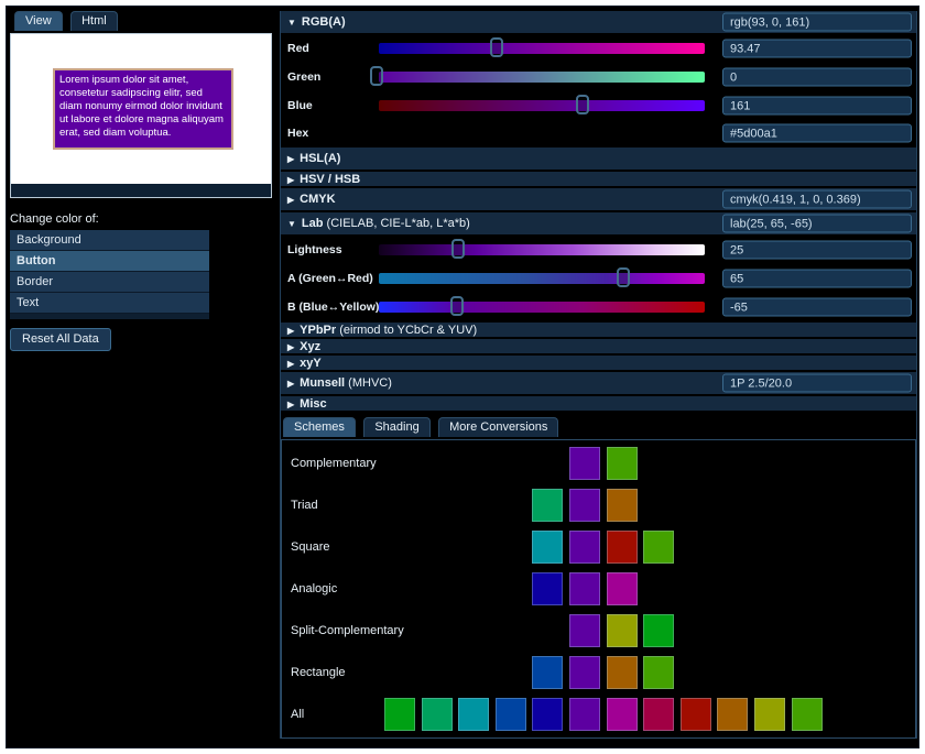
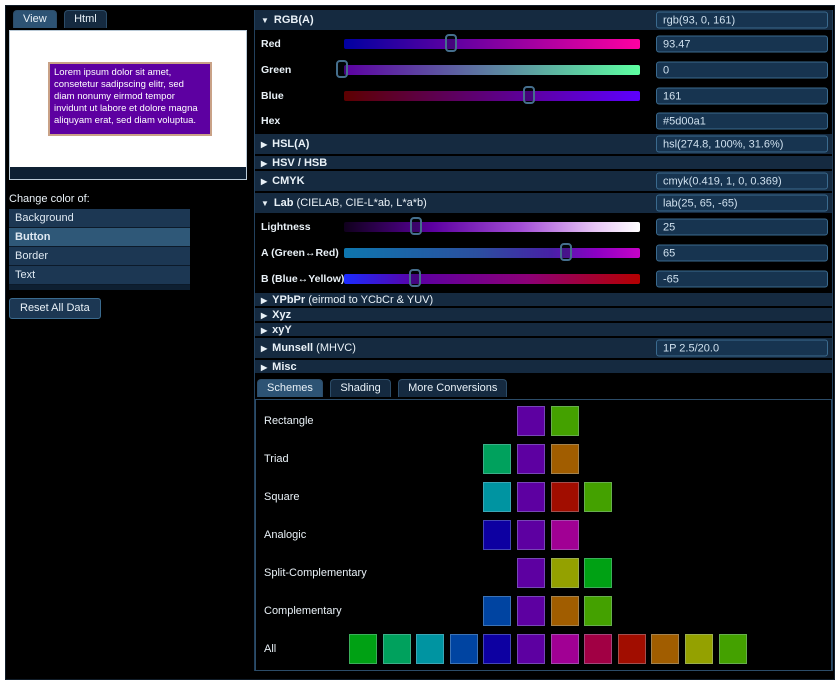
  View Html
- Lorem ipsum dolor sit amet, consetetur sadipscing elitr, sed diam nonumy eirmod dolor invidunt ut labore et dolore magna aliquyam erat, sed diam voluptua.
+ Lorem ipsum dolor sit amet, consetetur sadipscing elitr, sed diam nonumy eirmod tempor invidunt ut labore et dolore magna aliquyam erat, sed diam voluptua.
  Change color of:
  Background
  Button
  Border
  Text
  Reset All Data
  ▼ RGB(A)
  rgb(93, 0, 161)
  Red
  93.47
  Green
  0
  Blue
  161
  Hex
  #5d00a1
  ▶ HSL(A)
+ hsl(274.8, 100%, 31.6%)
  ▶ HSV / HSB
  ▶ CMYK
  cmyk(0.419, 1, 0, 0.369)
  ▼ Lab (CIELAB, CIE-L*ab, L*a*b)
  lab(25, 65, -65)
  Lightness
  25
  A (Green↔Red)
  65
  B (Blue↔Yellow)
  -65
  ▶ YPbPr (eirmod to YCbCr & YUV)
  ▶ Xyz
  ▶ xyY
  ▶ Munsell (MHVC)
  1P 2.5/20.0
  ▶ Misc
  Schemes Shading More Conversions
- Complementary
+ Rectangle
  Triad
  Square
  Analogic
  Split-Complementary
- Rectangle
+ Complementary
  All
